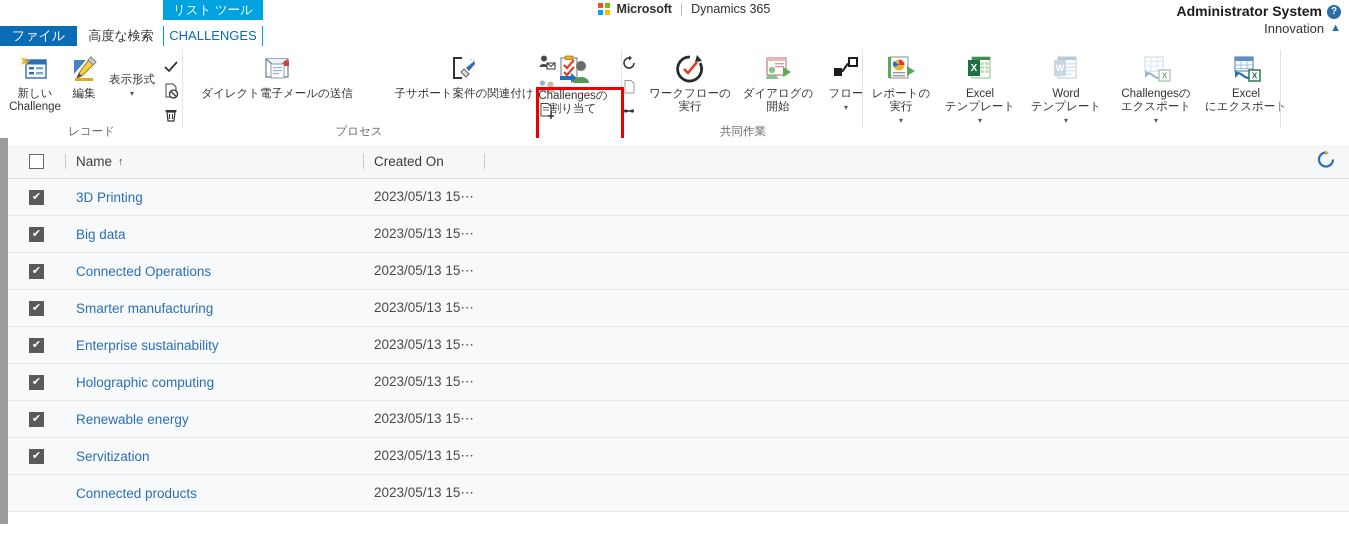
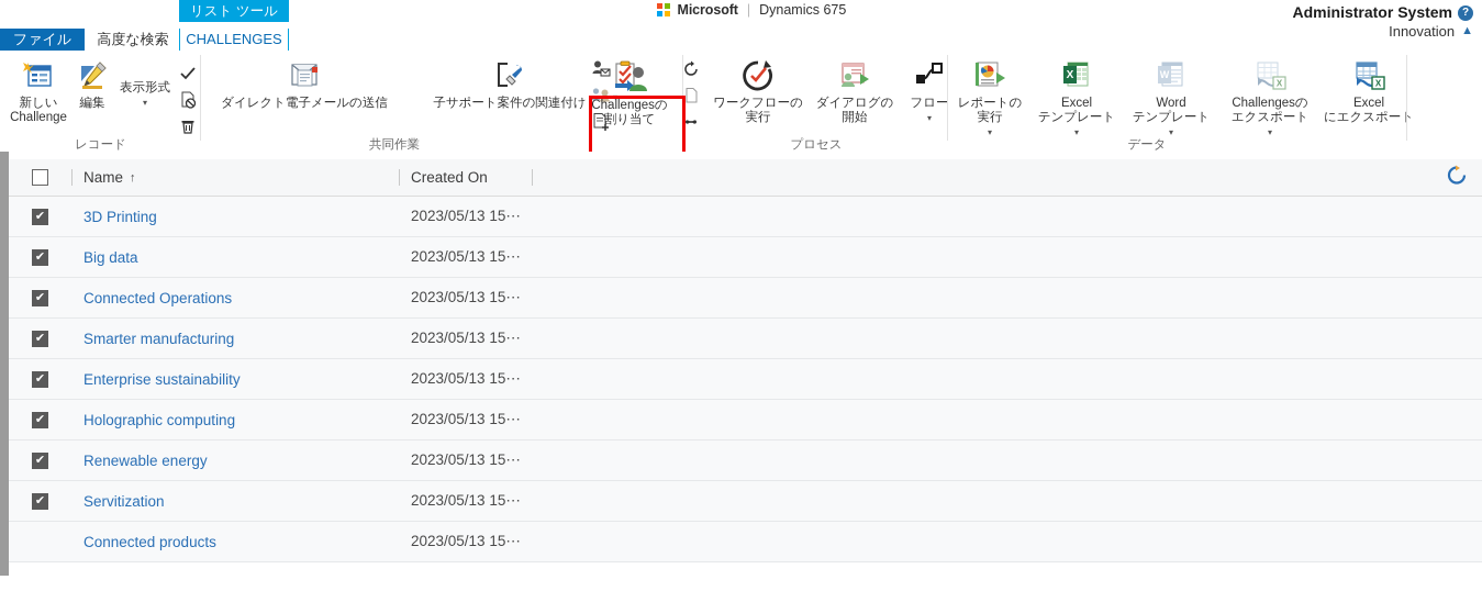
  Microsoft
  |
- Dynamics 365
+ Dynamics 675
  Administrator System
  ?
  Innovation
  ▲
  リスト ツール
  ファイル
  高度な検索
  CHALLENGES
  新しい
  Challenge
  編集
  表示形式
  ▾
  レコード
  ダイレクト電子メールの送信
  ▾
  子サポート案件の関連付け
  Challengesの
  割り当て
- プロセス
+ 共同作業
  ワークフローの
  実行
  ダイアログの
  開始
  フロー
  ▾
- 共同作業
+ プロセス
  レポートの
  実行
  ▾
  X
  Excel
  テンプレート
  ▾
  W
  Word
  テンプレート
  ▾
  X
  Challengesの
  エクスポート
  ▾
  X
  Excel
  にエクスポート
+ データ
  Name
  ↑
  Created On
  ✔
  3D Printing
  2023/05/13 15⋯
  ✔
  Big data
  2023/05/13 15⋯
  ✔
  Connected Operations
  2023/05/13 15⋯
  ✔
  Smarter manufacturing
  2023/05/13 15⋯
  ✔
  Enterprise sustainability
  2023/05/13 15⋯
  ✔
  Holographic computing
  2023/05/13 15⋯
  ✔
  Renewable energy
  2023/05/13 15⋯
  ✔
  Servitization
  2023/05/13 15⋯
  Connected products
  2023/05/13 15⋯
